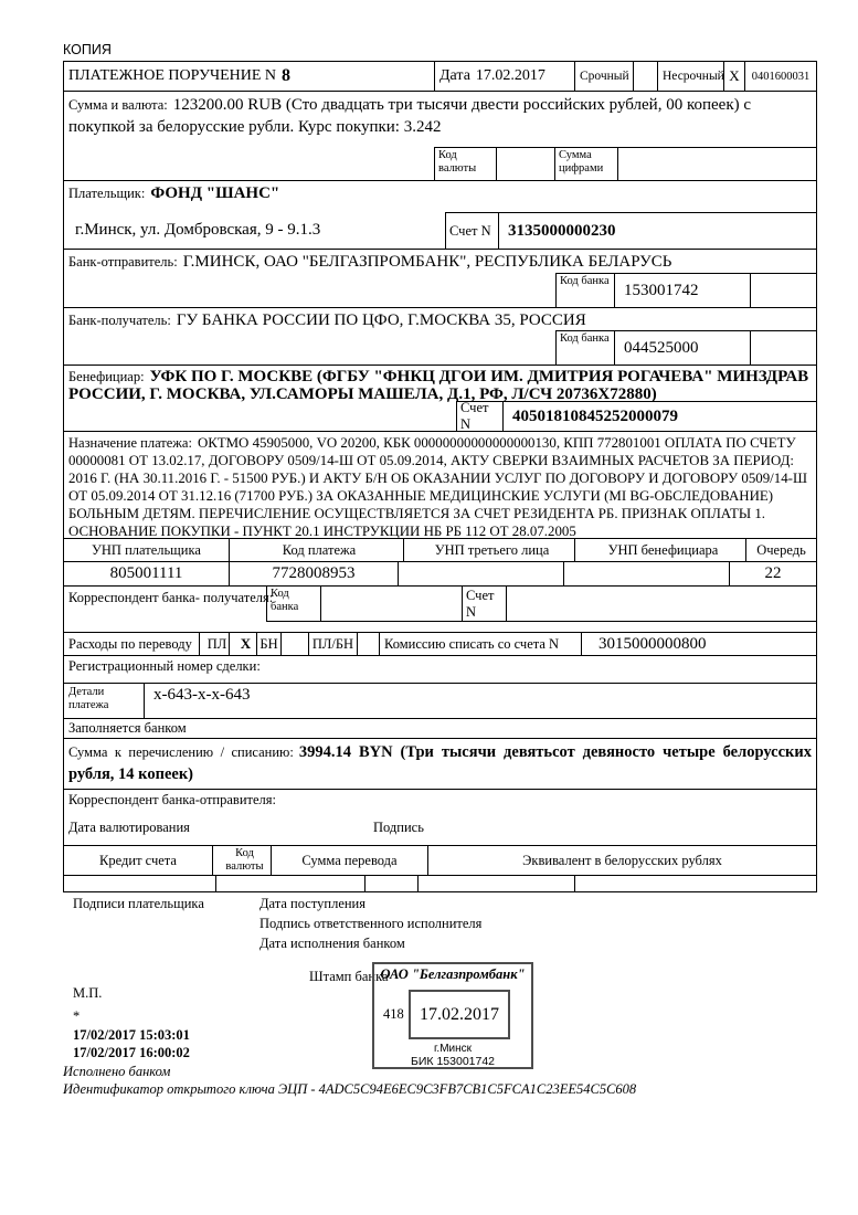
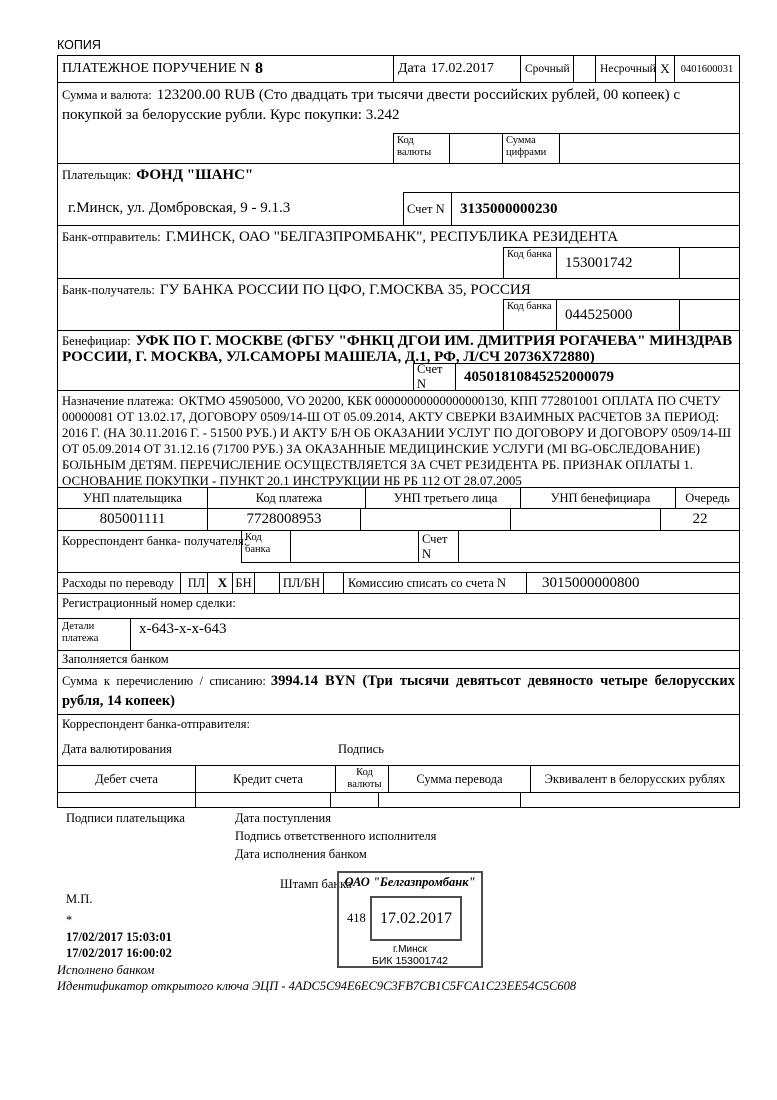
  КОПИЯ
  ПЛАТЕЖНОЕ ПОРУЧЕНИЕ N
  8
  Дата
  17.02.2017
  Срочный
  Несрочный
  X
  0401600031
  Сумма и валюта: 123200.00 RUB (Сто двадцать три тысячи двести российских рублей, 00 копеек) с покупкой за белорусские рубли. Курс покупки: 3.242
  Код валюты
  Сумма цифрами
  Плательщик: ФОНД "ШАНС"
  г.Минск, ул. Домбровская, 9 - 9.1.3
  Счет N
  3135000000230
- Банк-отправитель: Г.МИНСК, ОАО "БЕЛГАЗПРОМБАНК", РЕСПУБЛИКА БЕЛАРУСЬ
+ Банк-отправитель: Г.МИНСК, ОАО "БЕЛГАЗПРОМБАНК", РЕСПУБЛИКА РЕЗИДЕНТА
  Код банка
  153001742
  Банк-получатель: ГУ БАНКА РОССИИ ПО ЦФО, Г.МОСКВА 35, РОССИЯ
  Код банка
  044525000
  Бенефициар: УФК ПО Г. МОСКВЕ (ФГБУ "ФНКЦ ДГОИ ИМ. ДМИТРИЯ РОГАЧЕВА" МИНЗДРАВ РОССИИ, Г. МОСКВА, УЛ.САМОРЫ МАШЕЛА, Д.1, РФ, Л/СЧ 20736X72880)
  Счет N
  40501810845252000079
  Назначение платежа: ОКТМО 45905000, VO 20200, КБК 00000000000000000130, КПП 772801001 ОПЛАТА ПО СЧЕТУ 00000081 ОТ 13.02.17, ДОГОВОРУ 0509/14-Ш ОТ 05.09.2014, АКТУ СВЕРКИ ВЗАИМНЫХ РАСЧЕТОВ ЗА ПЕРИОД: 2016 Г. (НА 30.11.2016 Г. - 51500 РУБ.) И АКТУ Б/Н ОБ ОКАЗАНИИ УСЛУГ ПО ДОГОВОРУ И ДОГОВОРУ 0509/14-Ш ОТ 05.09.2014 ОТ 31.12.16 (71700 РУБ.) ЗА ОКАЗАННЫЕ МЕДИЦИНСКИЕ УСЛУГИ (MI BG-ОБСЛЕДОВАНИЕ) БОЛЬНЫМ ДЕТЯМ. ПЕРЕЧИСЛЕНИЕ ОСУЩЕСТВЛЯЕТСЯ ЗА СЧЕТ РЕЗИДЕНТА РБ. ПРИЗНАК ОПЛАТЫ 1. ОСНОВАНИЕ ПОКУПКИ - ПУНКТ 20.1 ИНСТРУКЦИИ НБ РБ 112 ОТ 28.07.2005
  УНП плательщика
  Код платежа
  УНП третьего лица
  УНП бенефициара
  Очередь
  805001111
  7728008953
  22
  Корреспондент банка- получателя:
  Код банка
  Счет N
  Расходы по переводу
  ПЛ
  X
  БН
  ПЛ/БН
  Комиссию списать со счета N
  3015000000800
  Регистрационный номер сделки:
  Детали платежа
  x-643-x-x-643
  Заполняется банком
  Сумма к перечислению / списанию: 3994.14 BYN (Три тысячи девятьсот девяносто четыре белорусских рубля, 14 копеек)
  Корреспондент банка-отправителя:
  Дата валютирования
  Подпись
+ Дебет счета
  Кредит счета
  Код валюты
  Сумма перевода
  Эквивалент в белорусских рублях
  Подписи плательщика
  Дата поступления
  Подпись ответственного исполнителя
  Дата исполнения банком
  Штамп банка
  ОАО "Белгазпромбанк"
  418
  17.02.2017
  г.Минск
  БИК 153001742
  М.П.
  *
  17/02/2017 15:03:01
  17/02/2017 16:00:02
  Исполнено банком
  Идентификатор открытого ключа ЭЦП - 4ADC5C94E6EC9C3FB7CB1C5FCA1C23EE54C5C608
